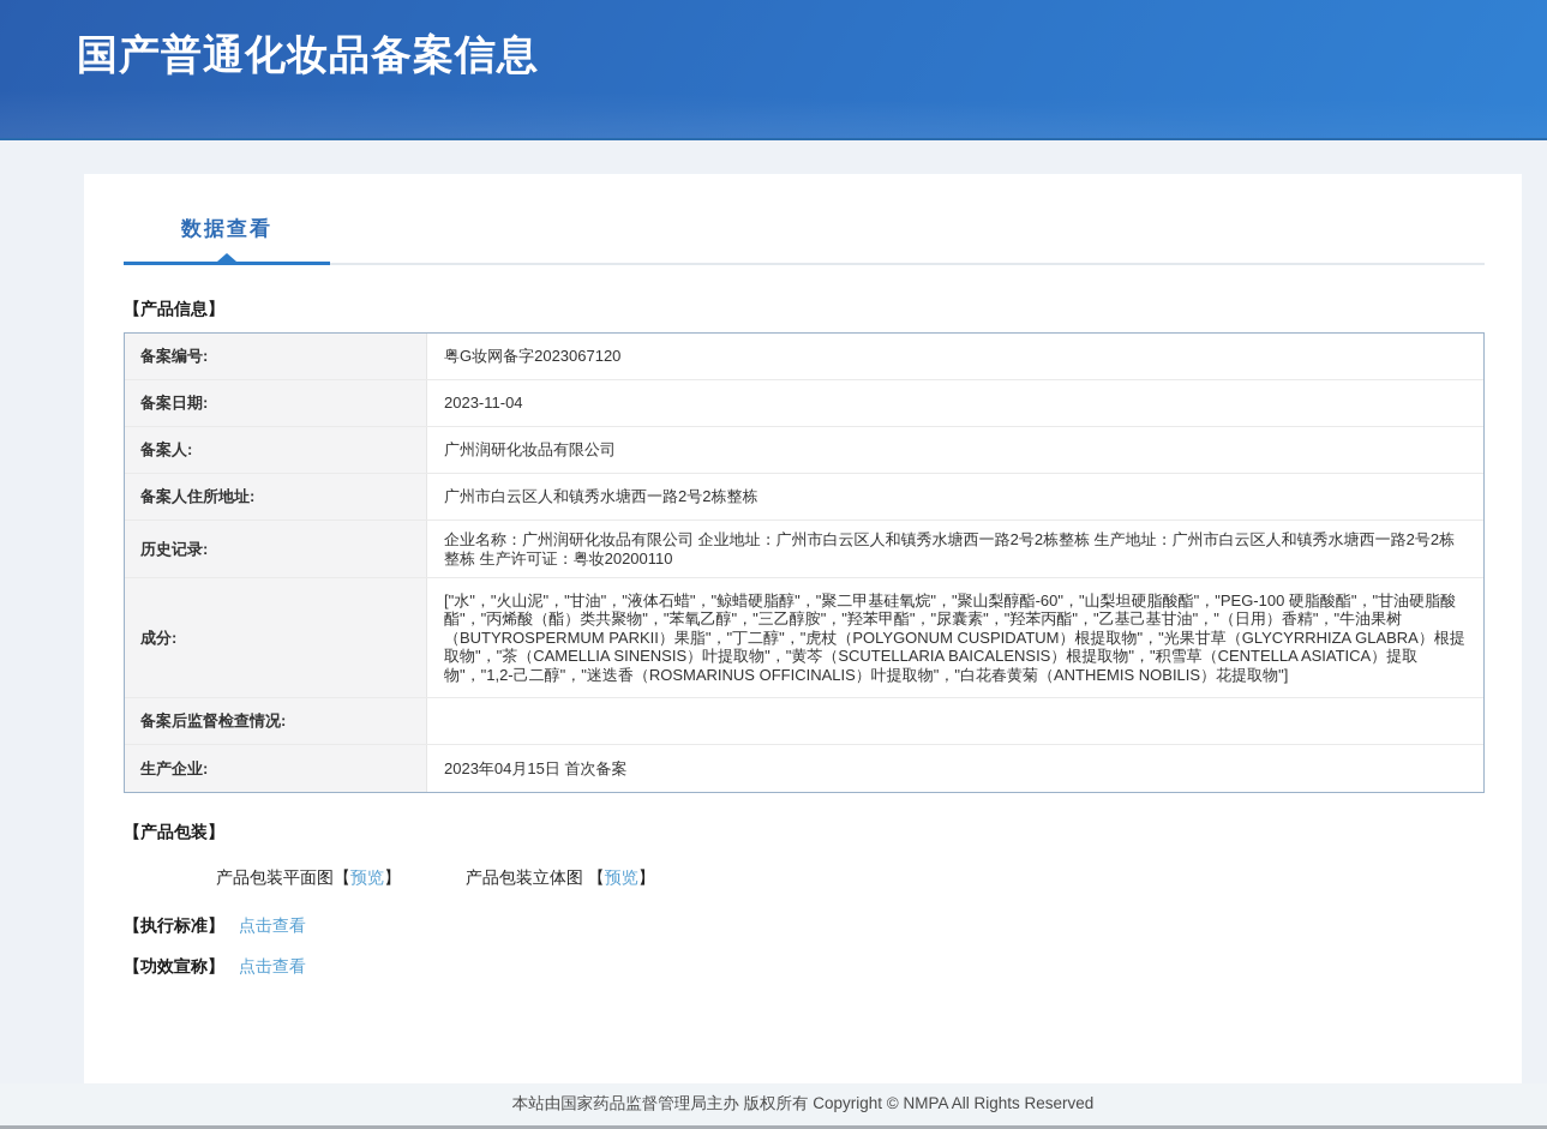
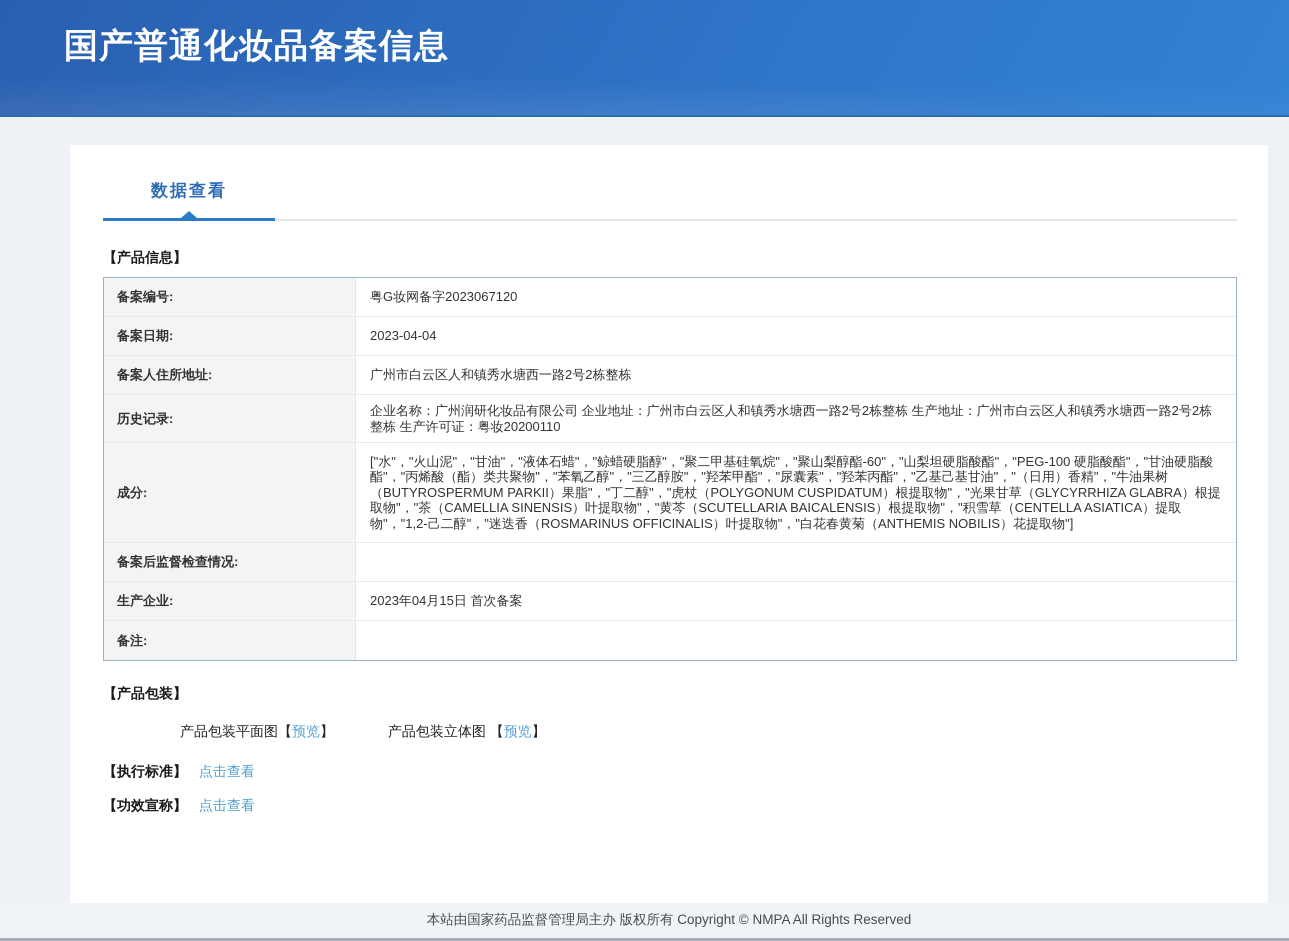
  国产普通化妆品备案信息
  数据查看
  【产品信息】
  备案编号:
  粤G妆网备字2023067120
  备案日期:
- 2023-11-04
+ 2023-04-04
- 备案人:
- 广州润研化妆品有限公司
  备案人住所地址:
  广州市白云区人和镇秀水塘西一路2号2栋整栋
  历史记录:
  企业名称：广州润研化妆品有限公司 企业地址：广州市白云区人和镇秀水塘西一路2号2栋整栋 生产地址：广州市白云区人和镇秀水塘西一路2号2栋整栋 生产许可证：粤妆20200110
  成分:
  ["水"，"火山泥"，"甘油"，"液体石蜡"，"鲸蜡硬脂醇"，"聚二甲基硅氧烷"，"聚山梨醇酯-60"，"山梨坦硬脂酸酯"，"PEG-100 硬脂酸酯"，"甘油硬脂酸酯"，"丙烯酸（酯）类共聚物"，"苯氧乙醇"，"三乙醇胺"，"羟苯甲酯"，"尿囊素"，"羟苯丙酯"，"乙基己基甘油"，"（日用）香精"，"牛油果树（BUTYROSPERMUM PARKII）果脂"，"丁二醇"，"虎杖（POLYGONUM CUSPIDATUM）根提取物"，"光果甘草（GLYCYRRHIZA GLABRA）根提取物"，"茶（CAMELLIA SINENSIS）叶提取物"，"黄芩（SCUTELLARIA BAICALENSIS）根提取物"，"积雪草（CENTELLA ASIATICA）提取物"，"1,2-己二醇"，"迷迭香（ROSMARINUS OFFICINALIS）叶提取物"，"白花春黄菊（ANTHEMIS NOBILIS）花提取物"]
  备案后监督检查情况:
  生产企业:
  2023年04月15日 首次备案
+ 备注:
  【产品包装】
  产品包装平面图【预览】 产品包装立体图 【预览】
  【执行标准】 点击查看
  【功效宣称】 点击查看
  本站由国家药品监督管理局主办 版权所有 Copyright © NMPA All Rights Reserved
